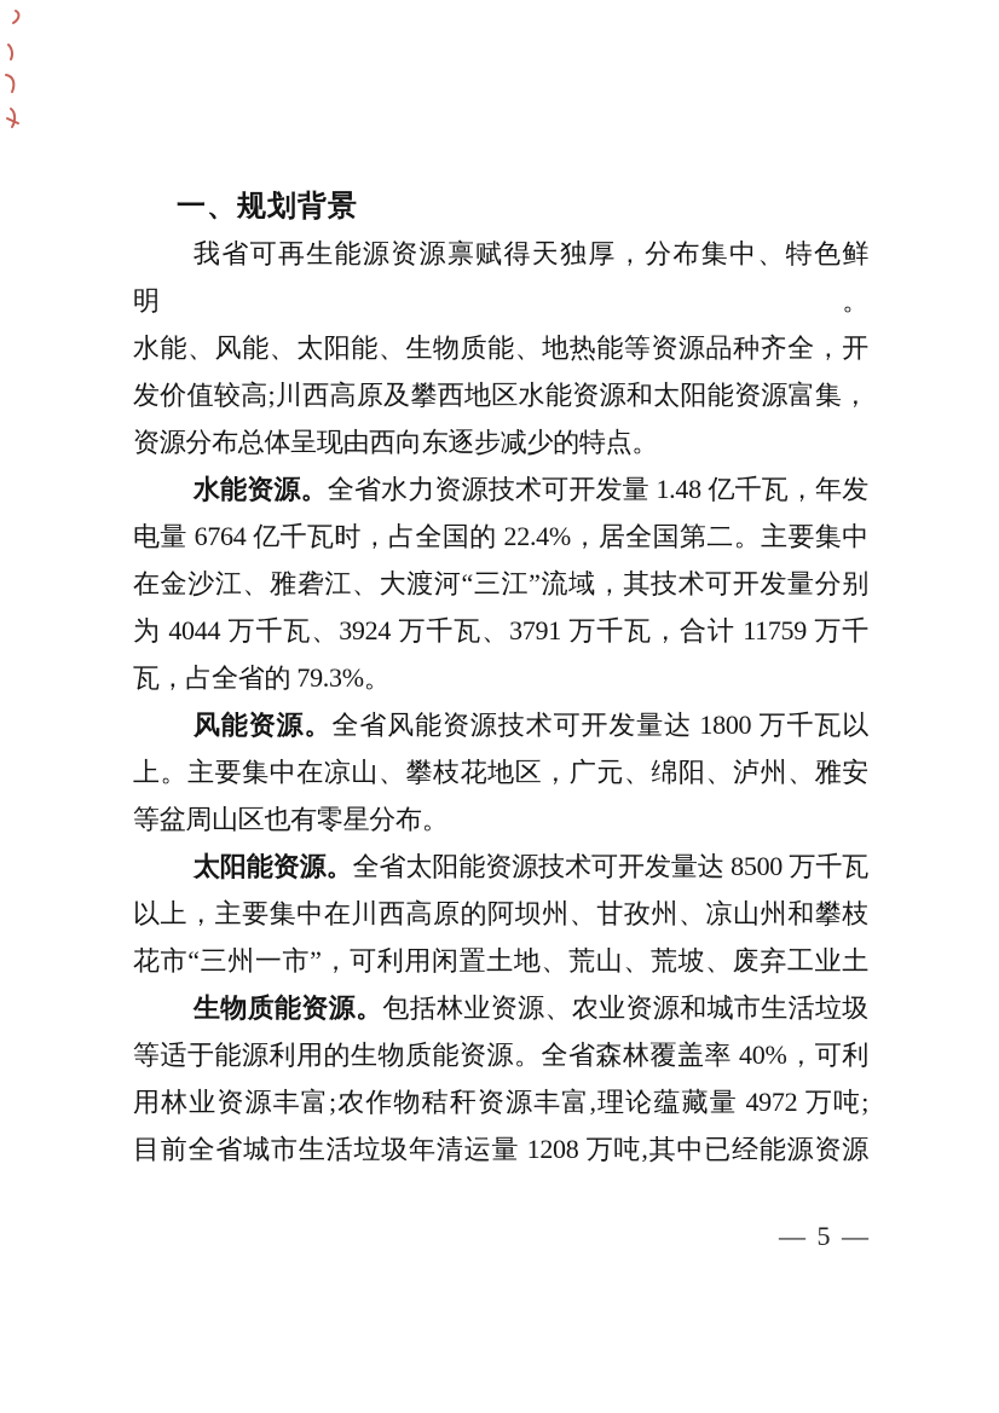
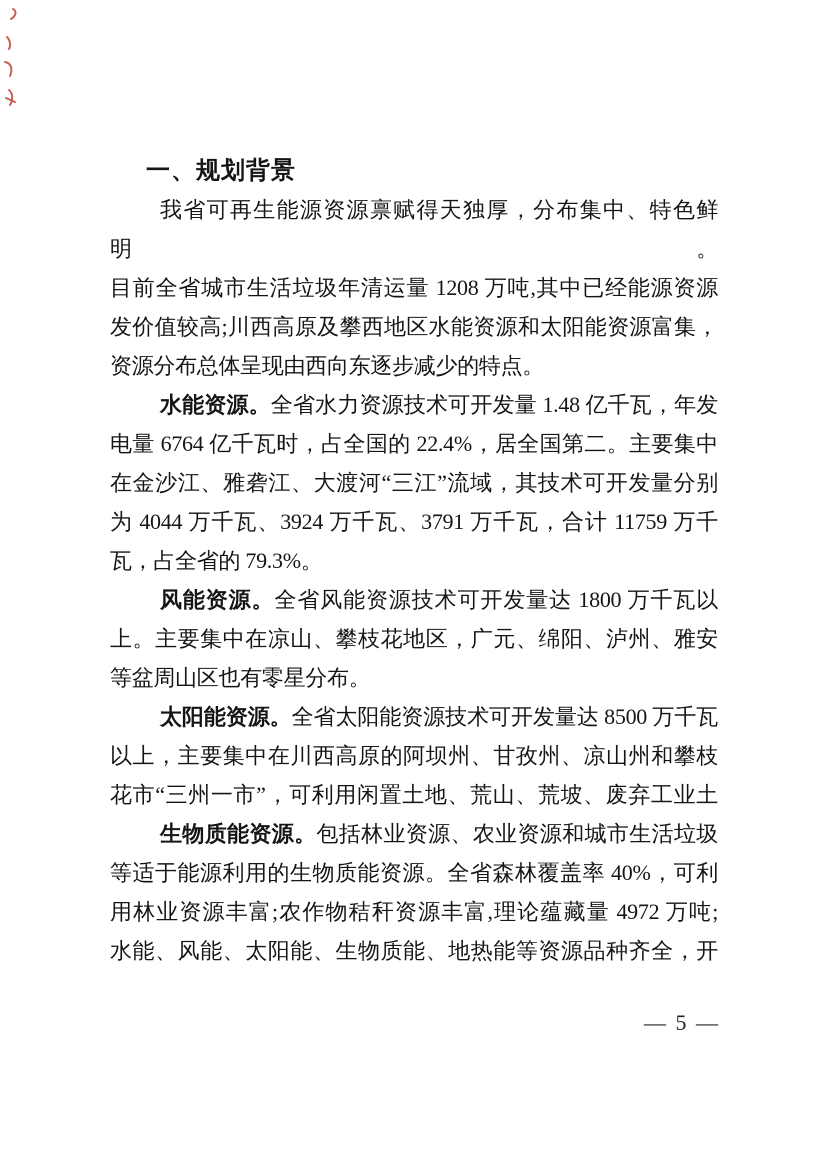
  一、规划背景
  我省可再生能源资源禀赋得天独厚，分布集中、特色鲜明。
- 水能、风能、太阳能、生物质能、地热能等资源品种齐全，开
+ 目前全省城市生活垃圾年清运量 1208 万吨,其中已经能源资源
  发价值较高;川西高原及攀西地区水能资源和太阳能资源富集，
  资源分布总体呈现由西向东逐步减少的特点。
  水能资源。全省水力资源技术可开发量 1.48 亿千瓦，年发
  电量 6764 亿千瓦时，占全国的 22.4%，居全国第二。主要集中
  在金沙江、雅砻江、大渡河“三江”流域，其技术可开发量分别
  为 4044 万千瓦、3924 万千瓦、3791 万千瓦，合计 11759 万千
  瓦，占全省的 79.3%。
  风能资源。全省风能资源技术可开发量达 1800 万千瓦以
  上。主要集中在凉山、攀枝花地区，广元、绵阳、泸州、雅安
  等盆周山区也有零星分布。
  太阳能资源。全省太阳能资源技术可开发量达 8500 万千瓦
  以上，主要集中在川西高原的阿坝州、甘孜州、凉山州和攀枝
  花市“三州一市”，可利用闲置土地、荒山、荒坡、废弃工业土
  生物质能资源。包括林业资源、农业资源和城市生活垃圾
  等适于能源利用的生物质能资源。全省森林覆盖率 40%，可利
  用林业资源丰富;农作物秸秆资源丰富,理论蕴藏量 4972 万吨;
- 目前全省城市生活垃圾年清运量 1208 万吨,其中已经能源资源
+ 水能、风能、太阳能、生物质能、地热能等资源品种齐全，开
  — 5 —
